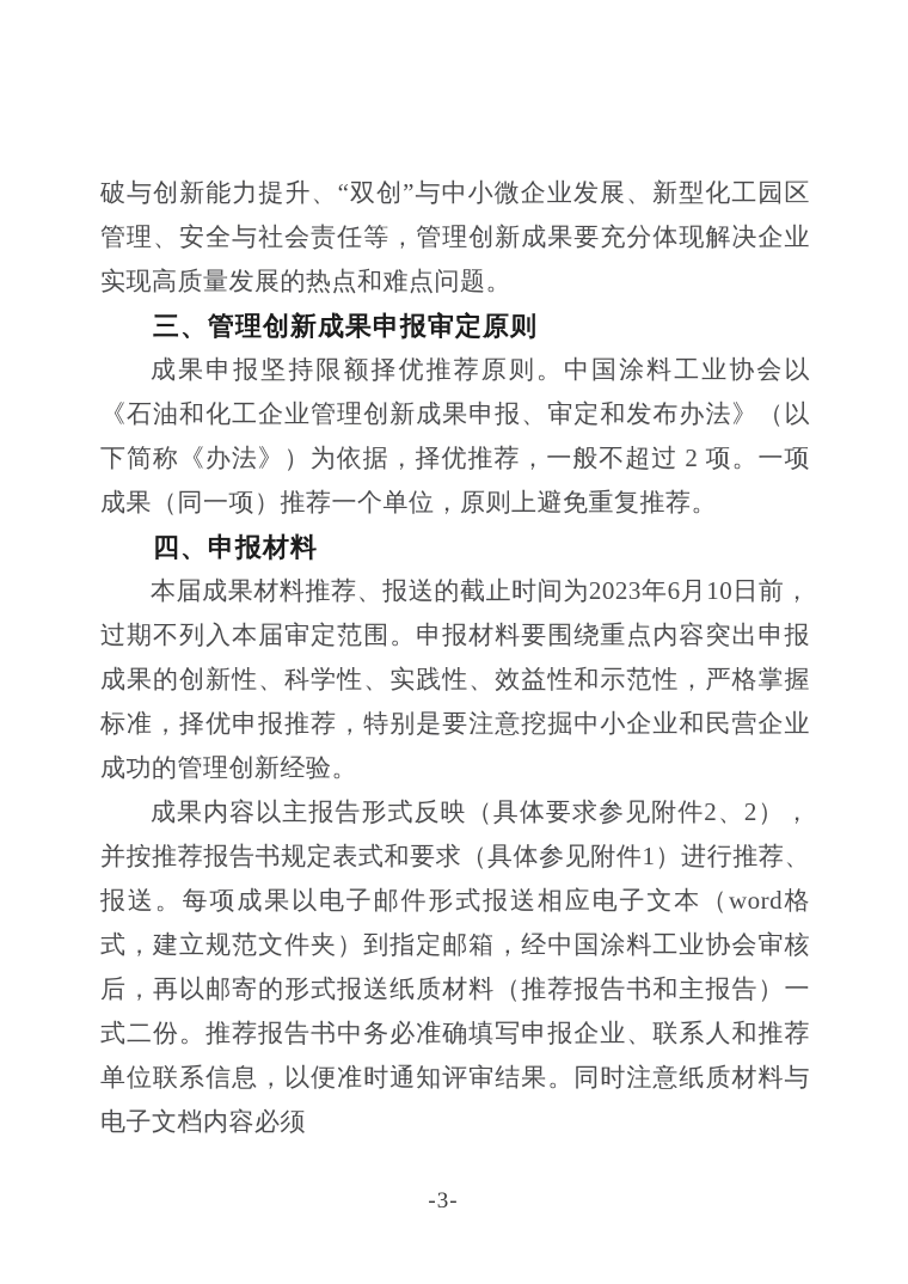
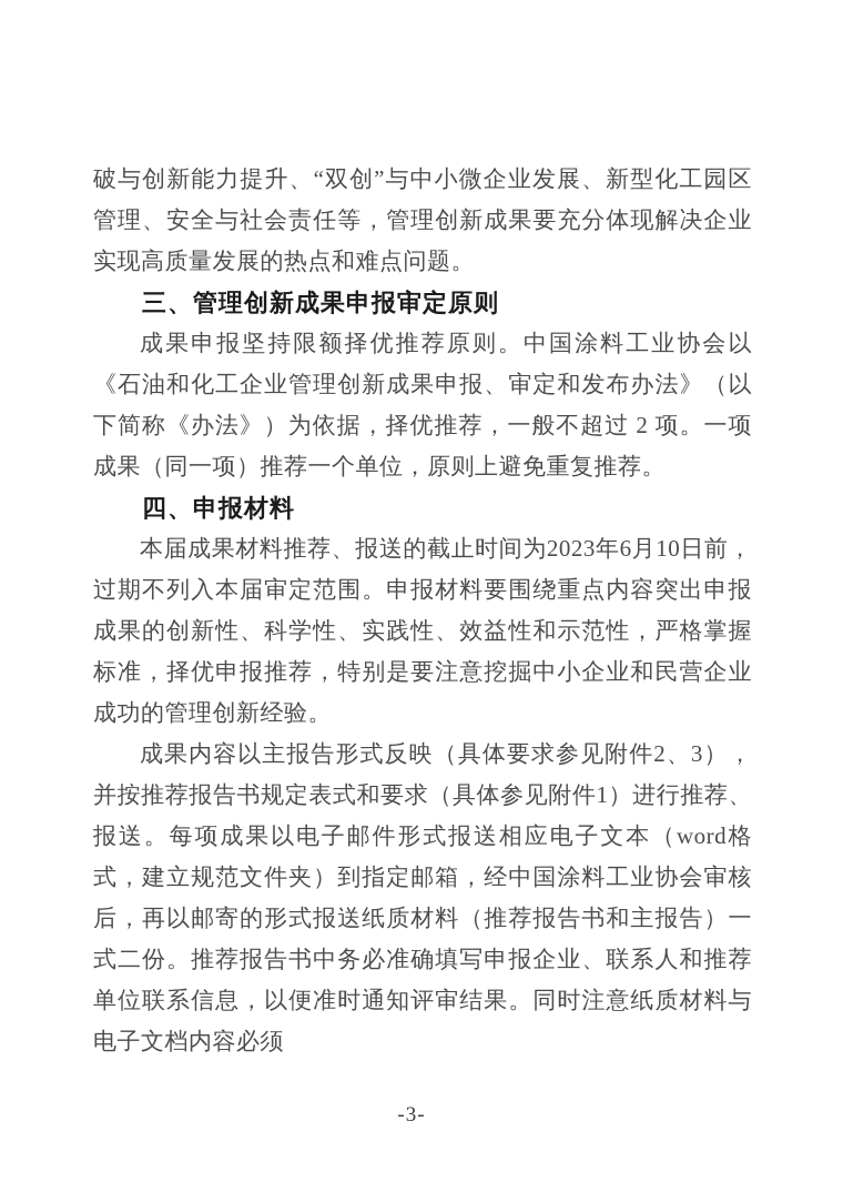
  破与创新能力提升、“双创”与中小微企业发展、新型化工园区管理、安全与社会责任等，管理创新成果要充分体现解决企业实现高质量发展的热点和难点问题。
  三、管理创新成果申报审定原则
  成果申报坚持限额择优推荐原则。中国涂料工业协会以《石油和化工企业管理创新成果申报、审定和发布办法》（以下简称《办法》）为依据，择优推荐，一般不超过 2 项。一项成果（同一项）推荐一个单位，原则上避免重复推荐。
  四、申报材料
  本届成果材料推荐、报送的截止时间为2023年6月10日前，过期不列入本届审定范围。申报材料要围绕重点内容突出申报成果的创新性、科学性、实践性、效益性和示范性，严格掌握标准，择优申报推荐，特别是要注意挖掘中小企业和民营企业成功的管理创新经验。
- 成果内容以主报告形式反映（具体要求参见附件2、2），并按推荐报告书规定表式和要求（具体参见附件1）进行推荐、报送。每项成果以电子邮件形式报送相应电子文本（word格式，建立规范文件夹）到指定邮箱，经中国涂料工业协会审核后，再以邮寄的形式报送纸质材料（推荐报告书和主报告）一式二份。推荐报告书中务必准确填写申报企业、联系人和推荐单位联系信息，以便准时通知评审结果。同时注意纸质材料与电子文档内容必须
+ 成果内容以主报告形式反映（具体要求参见附件2、3），并按推荐报告书规定表式和要求（具体参见附件1）进行推荐、报送。每项成果以电子邮件形式报送相应电子文本（word格式，建立规范文件夹）到指定邮箱，经中国涂料工业协会审核后，再以邮寄的形式报送纸质材料（推荐报告书和主报告）一式二份。推荐报告书中务必准确填写申报企业、联系人和推荐单位联系信息，以便准时通知评审结果。同时注意纸质材料与电子文档内容必须
  -3-
